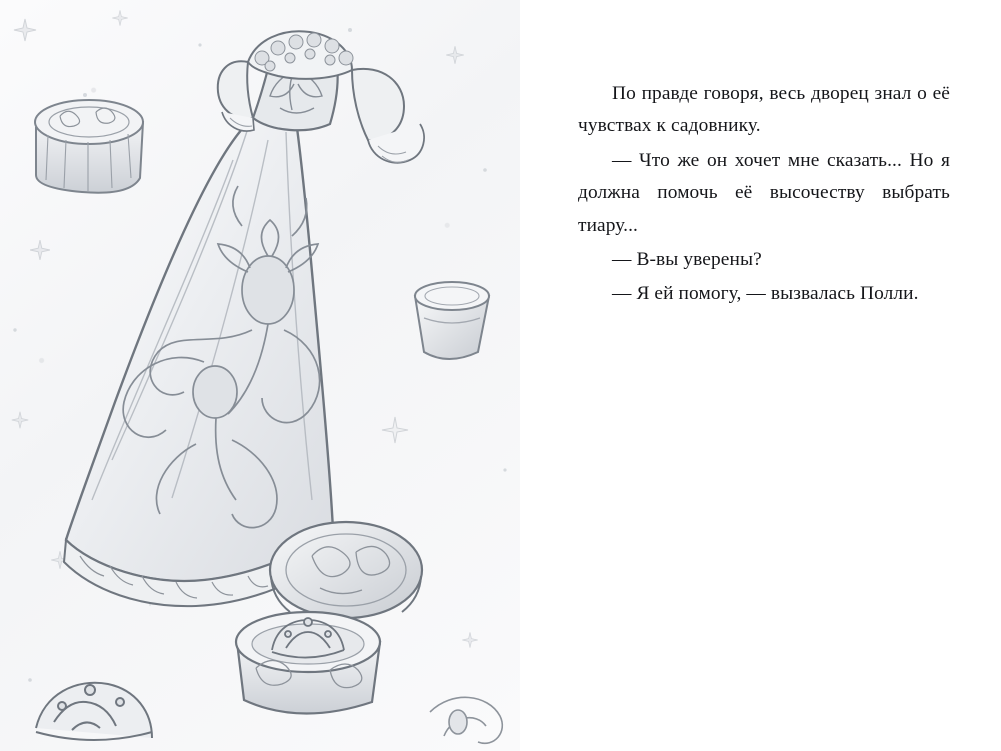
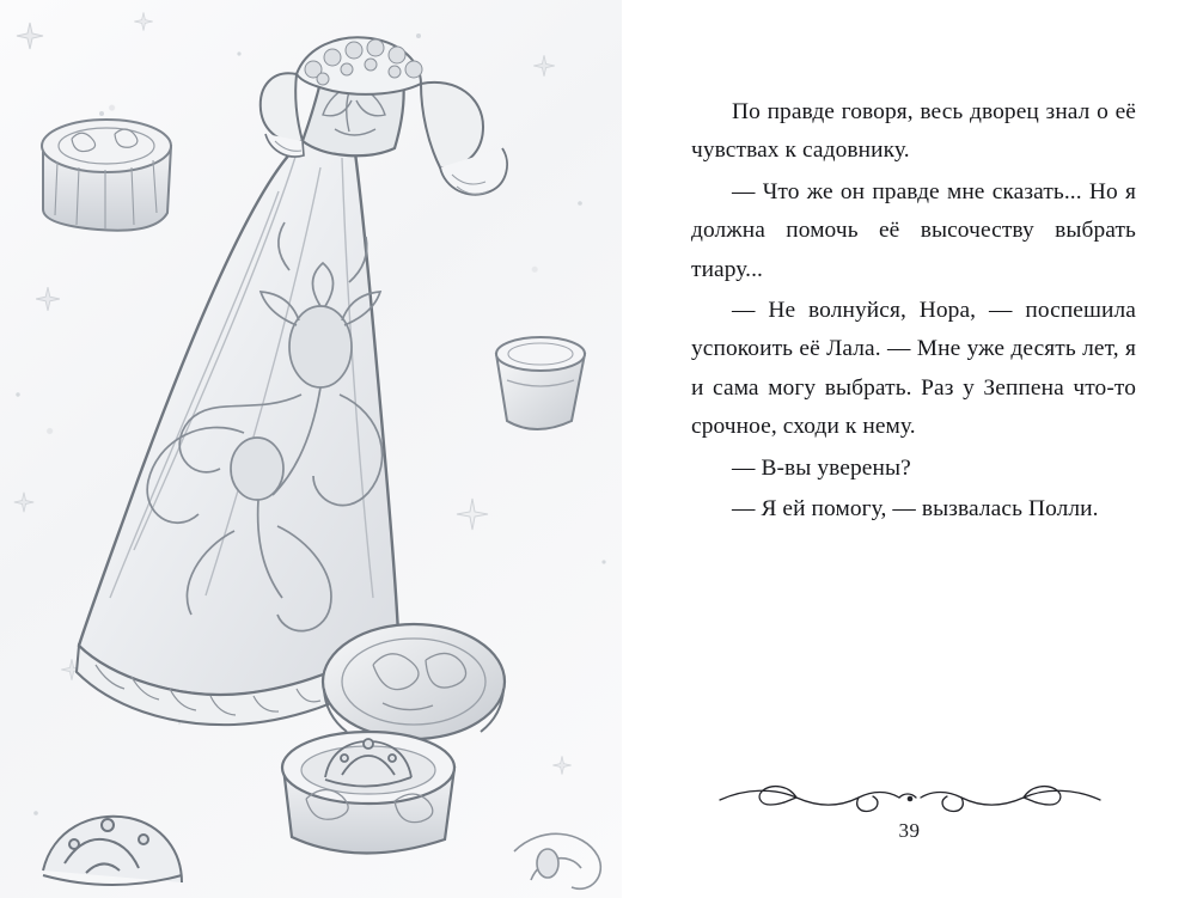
  По правде говоря, весь дворец знал о её чувствах к садовнику.
- — Что же он хочет мне сказать... Но я должна помочь её высочеству вы­брать тиару...
+ — Что же он правде мне сказать... Но я должна помочь её высочеству вы­брать тиару...
+ — Не волнуйся, Нора, — поспешила успокоить её Лала. — Мне уже десять лет, я и сама могу выбрать. Раз у Зеппе­на что-то срочное, сходи к нему.
  — В-вы уверены?
  — Я ей помогу, — вызвалась Полли.
+ 39
